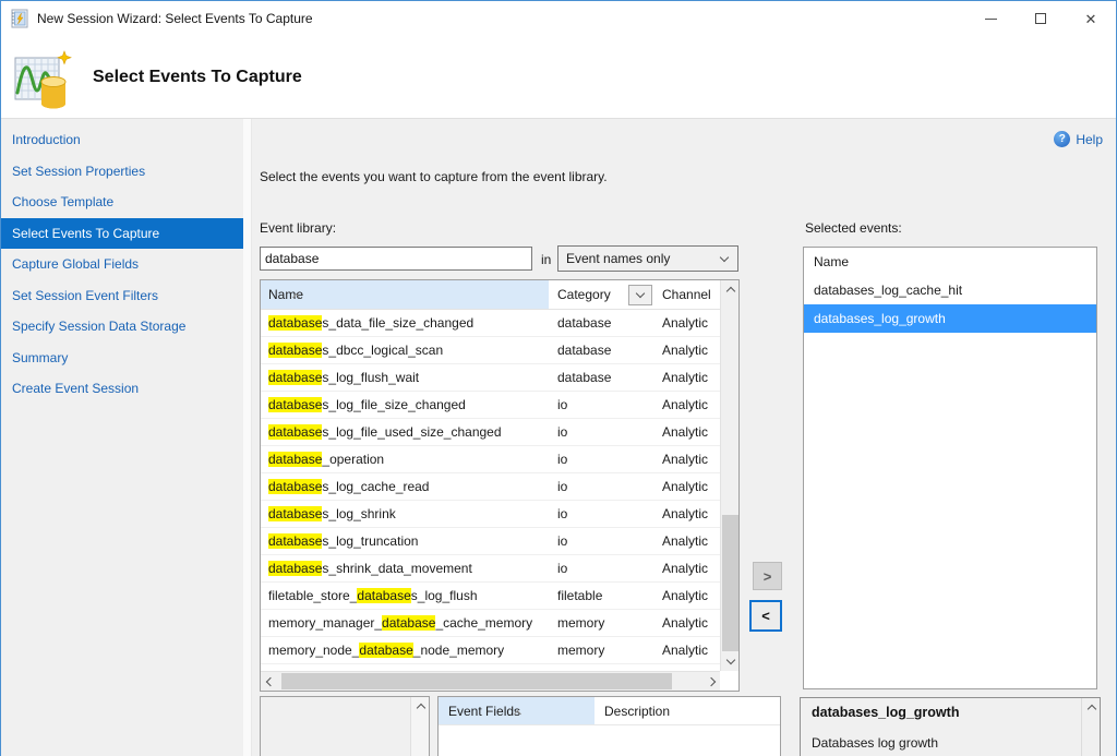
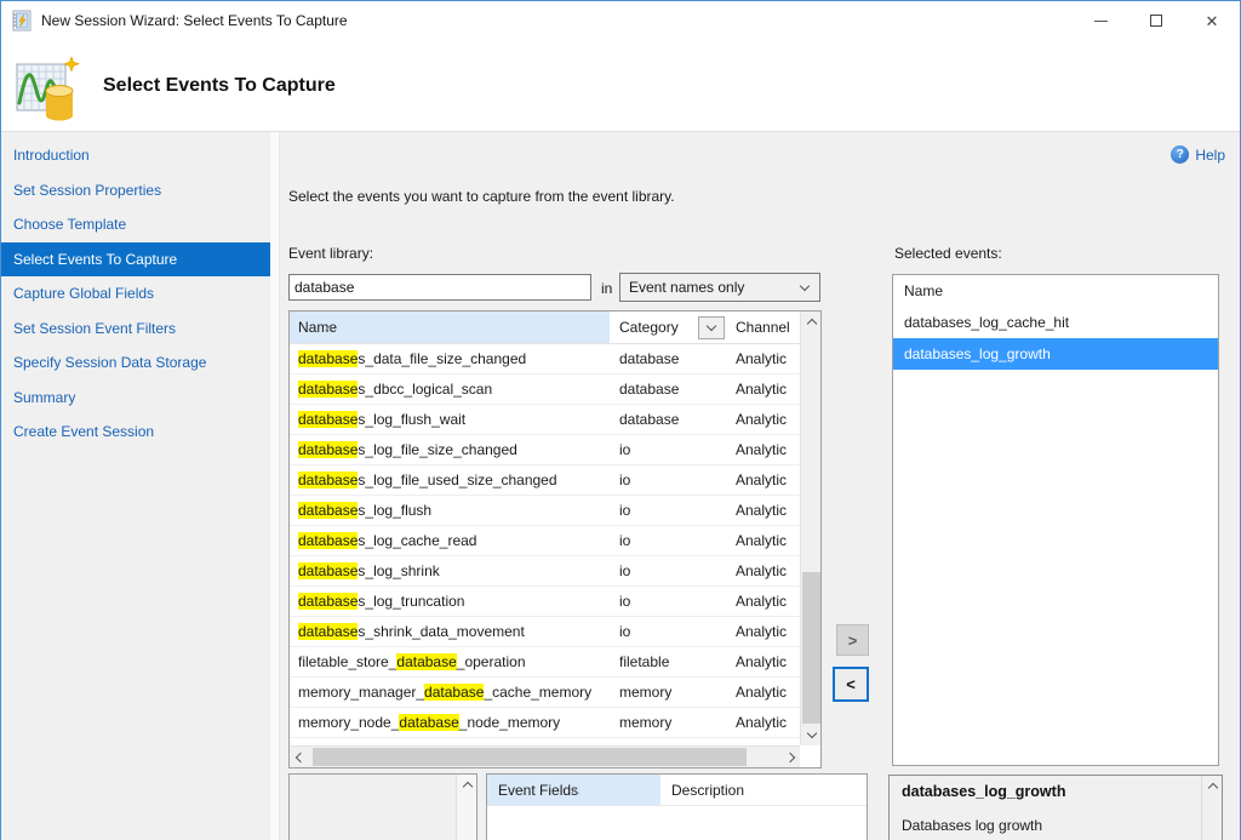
  New Session Wizard: Select Events To Capture
  ✕
  Select Events To Capture
  Introduction
  Set Session Properties
  Choose Template
  Select Events To Capture
  Capture Global Fields
  Set Session Event Filters
  Specify Session Data Storage
  Summary
  Create Event Session
  ?
  Help
  Select the events you want to capture from the event library.
  Event library:
  database
  in
  Event names only
  Name
  Category
  Channel
  databases_data_file_size_changed
  database
  Analytic
  databases_dbcc_logical_scan
  database
  Analytic
  databases_log_flush_wait
  database
  Analytic
  databases_log_file_size_changed
  io
  Analytic
  databases_log_file_used_size_changed
  io
  Analytic
- database_operation
+ databases_log_flush
  io
  Analytic
  databases_log_cache_read
  io
  Analytic
  databases_log_shrink
  io
  Analytic
  databases_log_truncation
  io
  Analytic
  databases_shrink_data_movement
  io
  Analytic
- filetable_store_databases_log_flush
+ filetable_store_database_operation
  filetable
  Analytic
  memory_manager_database_cache_memory
  memory
  Analytic
  memory_node_database_node_memory
  memory
  Analytic
  >
  <
  Selected events:
  Name
  databases_log_cache_hit
  databases_log_growth
  Event Fields
  Description
  databases_log_growth
  Databases log growth
